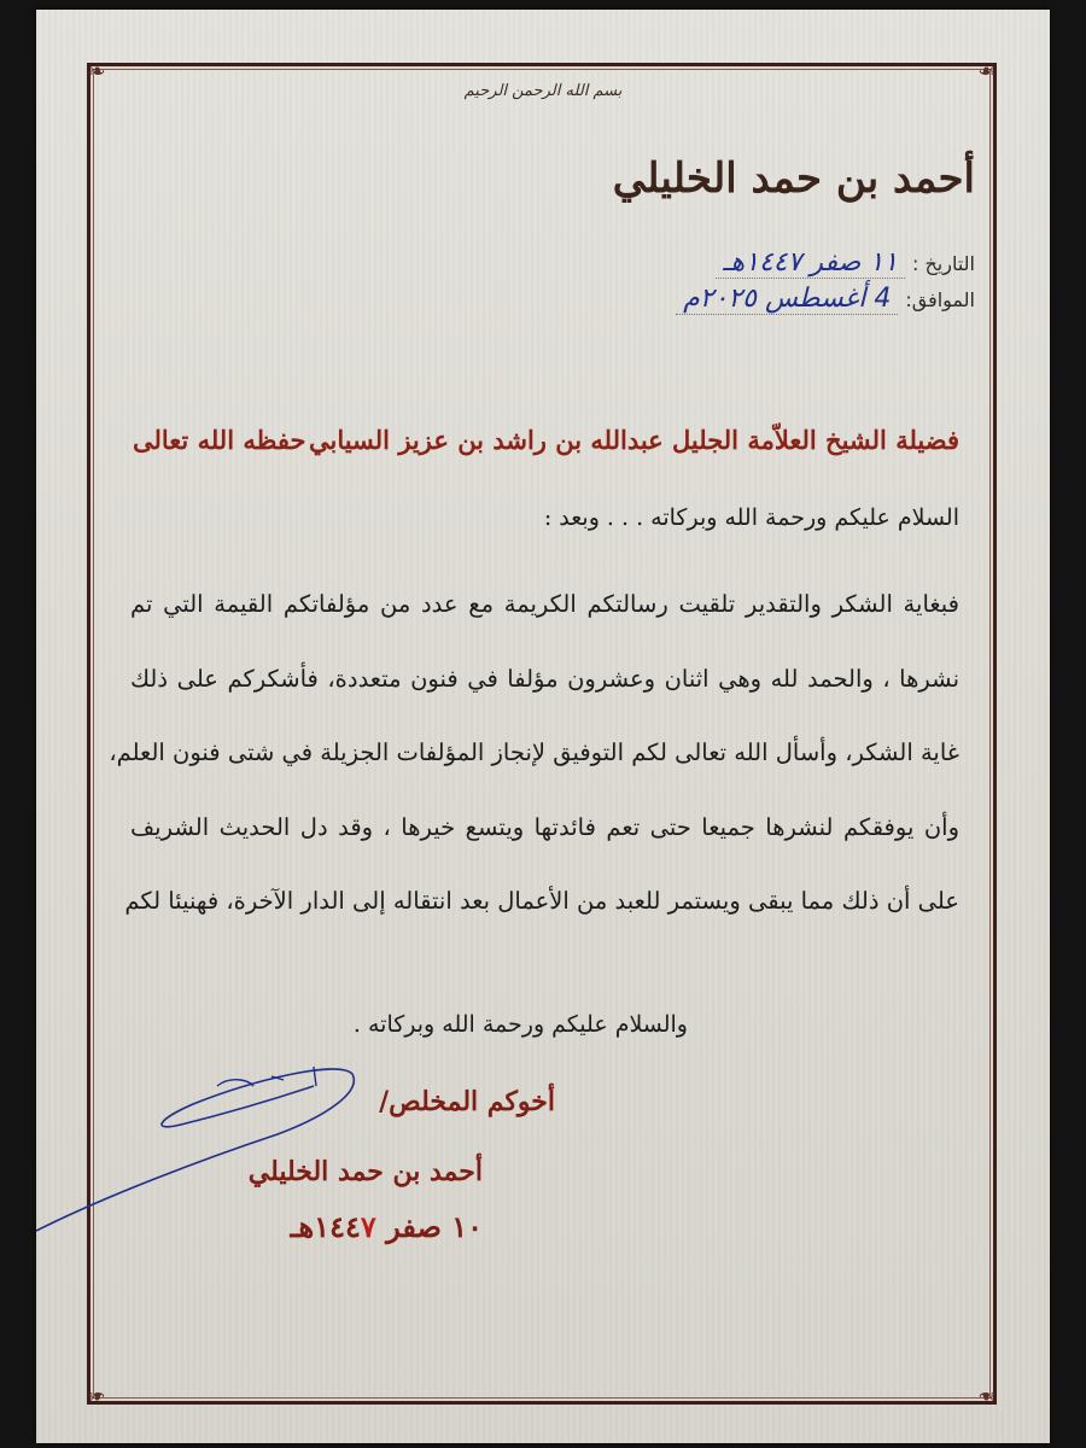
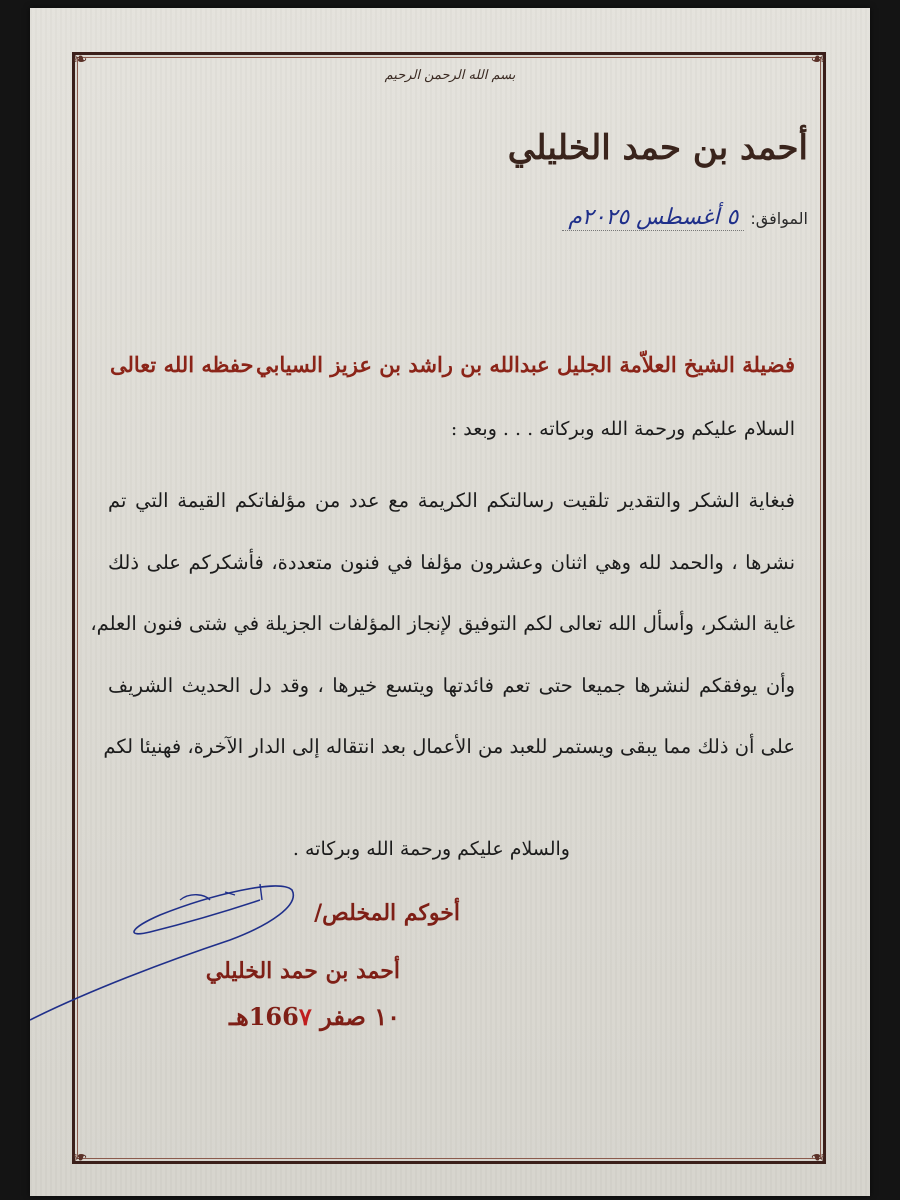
  ❧
  بسم الله الرحمن الرحيم
  أحمد بن حمد الخليلي
- التاريخ :
- ١١ صفر ١٤٤٧هـ
  الموافق:
- 4 أغسطس ٢٠٢٥م
+ ٥ أغسطس ٢٠٢٥م
  فضيلة الشيخ العلاّمة الجليل عبدالله بن راشد بن عزيز السيابي
  حفظه الله تعالى
  السلام عليكم ورحمة الله وبركاته . . . وبعد :
  فبغاية الشكر والتقدير تلقيت رسالتكم الكريمة مع عدد من مؤلفاتكم القيمة التي تم
  نشرها ، والحمد لله وهي اثنان وعشرون مؤلفا في فنون متعددة، فأشكركم على ذلك
  غاية الشكر، وأسأل الله تعالى لكم التوفيق لإنجاز المؤلفات الجزيلة في شتى فنون العلم،
  وأن يوفقكم لنشرها جميعا حتى تعم فائدتها ويتسع خيرها ، وقد دل الحديث الشريف
  على أن ذلك مما يبقى ويستمر للعبد من الأعمال بعد انتقاله إلى الدار الآخرة، فهنيئا لكم
  والسلام عليكم ورحمة الله وبركاته .
  أخوكم المخلص/
  أحمد بن حمد الخليلي
- ١٠ صفر ١٤٤٧هـ
+ ١٠ صفر 166٧هـ
